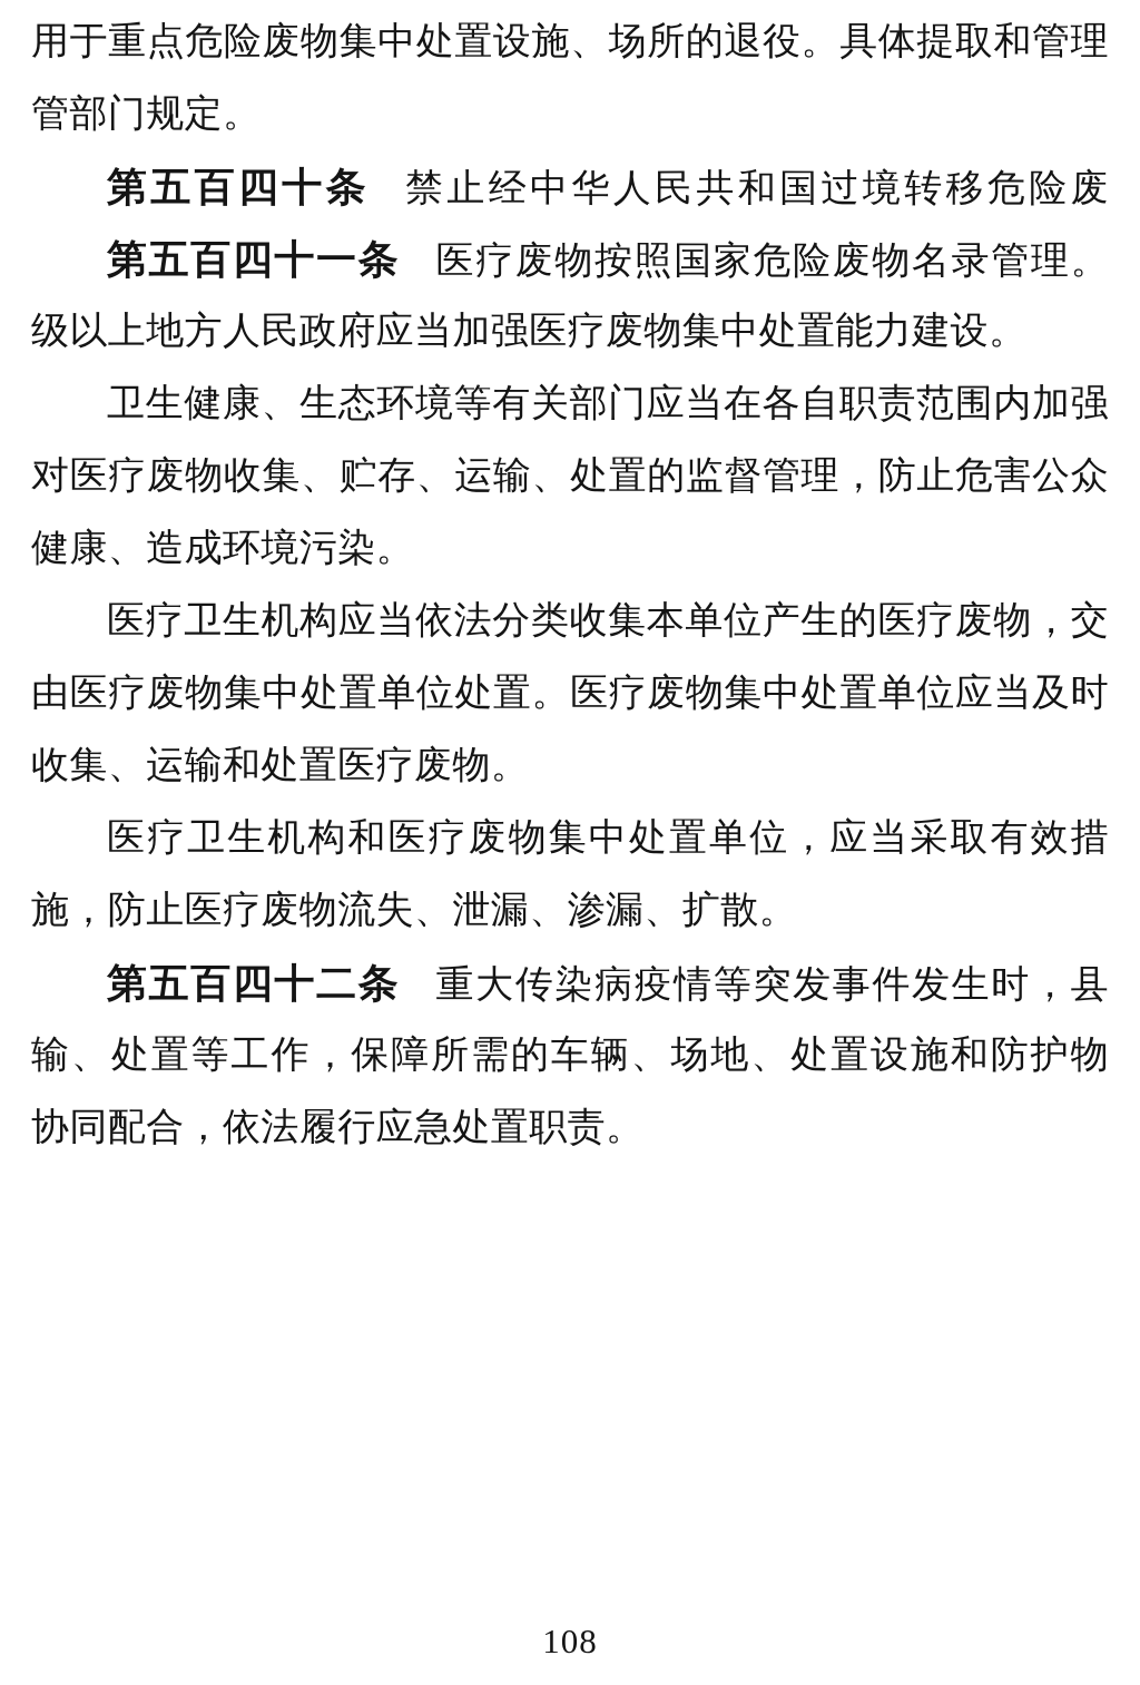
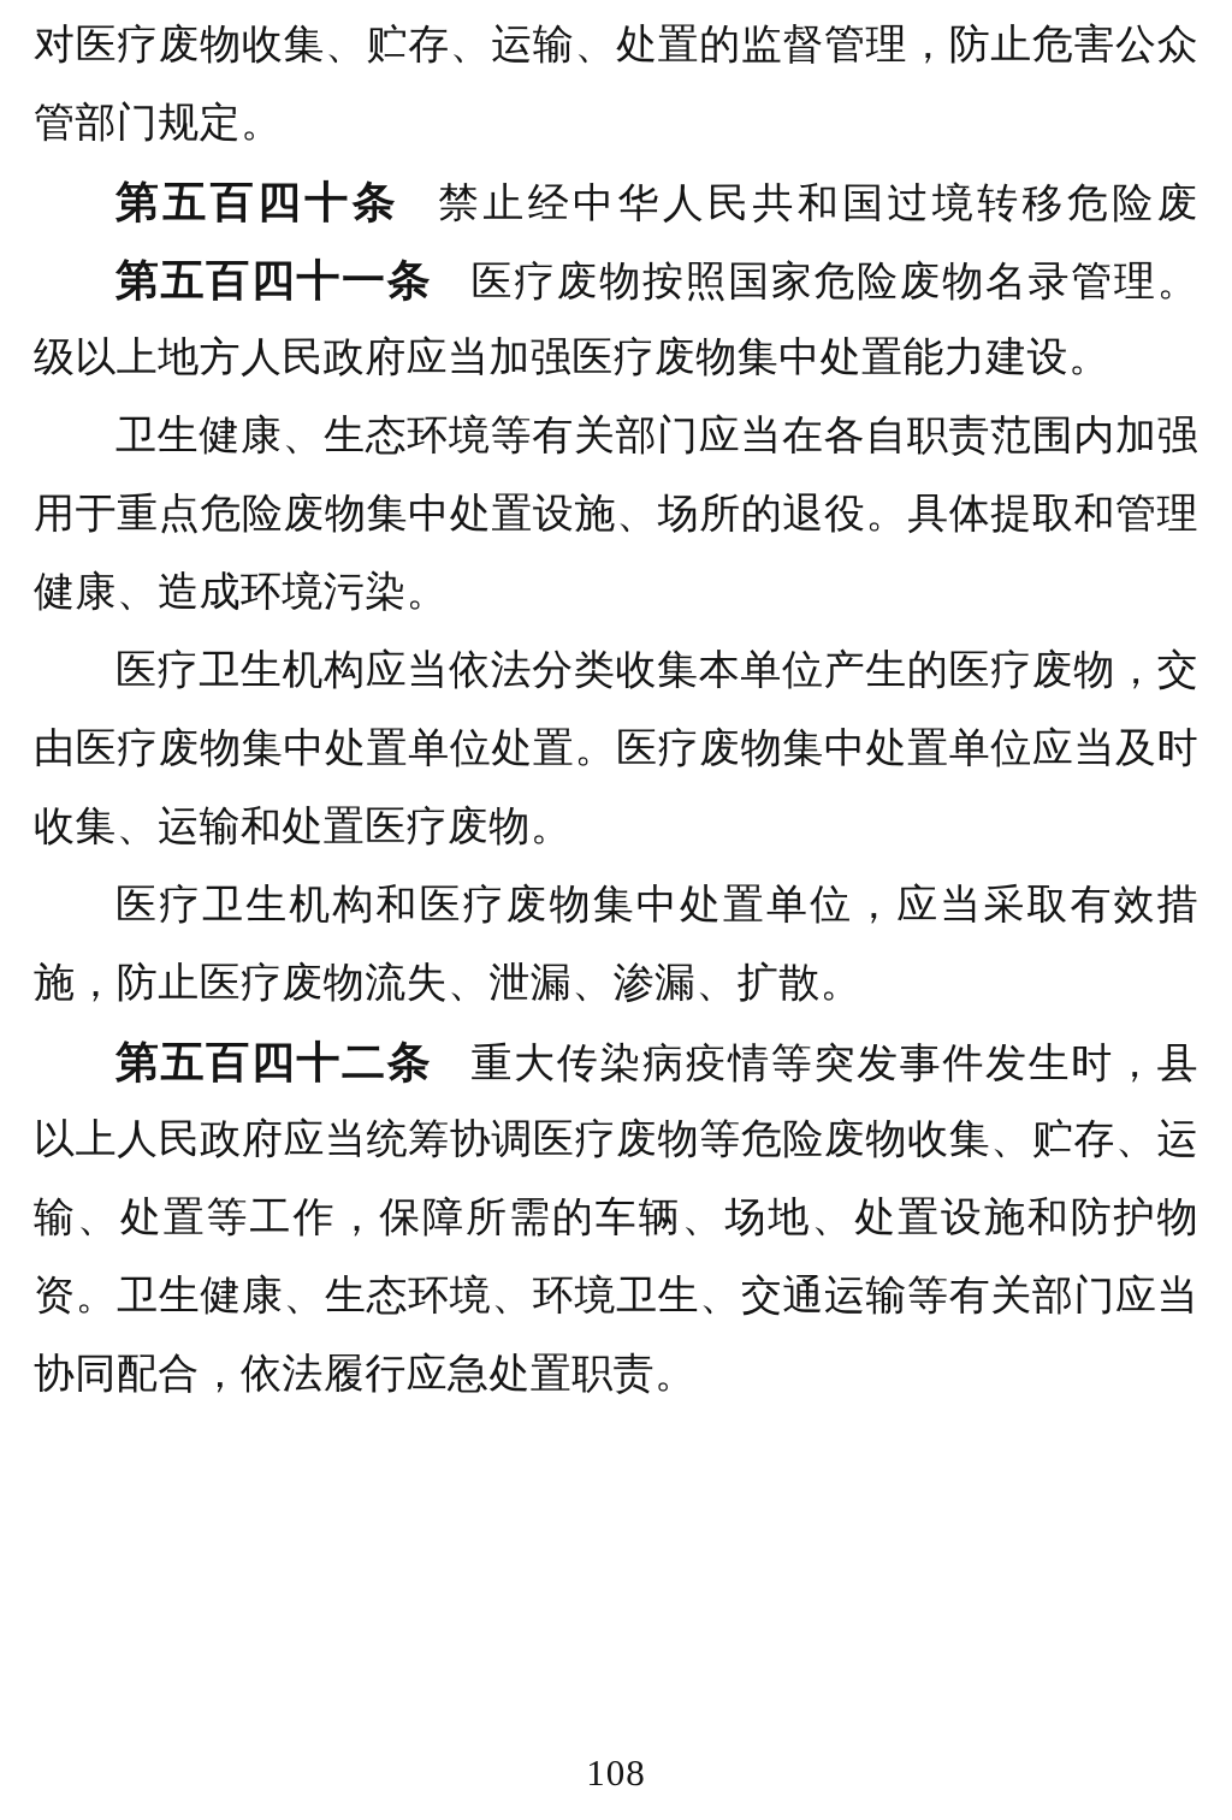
- 用于重点危险废物集中处置设施、场所的退役。具体提取和管理
+ 对医疗废物收集、贮存、运输、处置的监督管理，防止危害公众
  管部门规定。
  第五百四十条 禁止经中华人民共和国过境转移危险废
  第五百四十一条 医疗废物按照国家危险废物名录管理。
  级以上地方人民政府应当加强医疗废物集中处置能力建设。
  卫生健康、生态环境等有关部门应当在各自职责范围内加强
- 对医疗废物收集、贮存、运输、处置的监督管理，防止危害公众
+ 用于重点危险废物集中处置设施、场所的退役。具体提取和管理
  健康、造成环境污染。
  医疗卫生机构应当依法分类收集本单位产生的医疗废物，交
  由医疗废物集中处置单位处置。医疗废物集中处置单位应当及时
  收集、运输和处置医疗废物。
  医疗卫生机构和医疗废物集中处置单位，应当采取有效措
  施，防止医疗废物流失、泄漏、渗漏、扩散。
  第五百四十二条 重大传染病疫情等突发事件发生时，县
+ 以上人民政府应当统筹协调医疗废物等危险废物收集、贮存、运
  输、处置等工作，保障所需的车辆、场地、处置设施和防护物
+ 资。卫生健康、生态环境、环境卫生、交通运输等有关部门应当
  协同配合，依法履行应急处置职责。
  108
